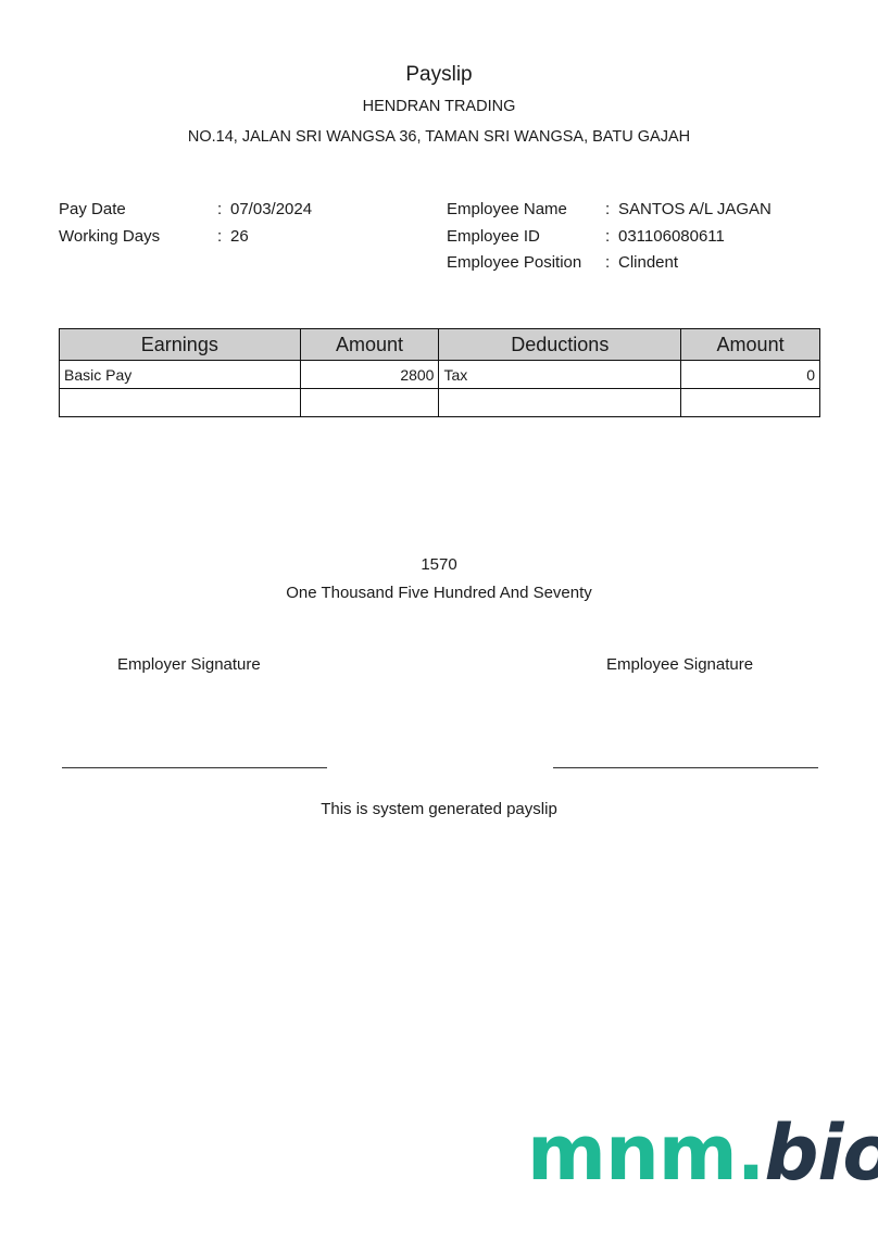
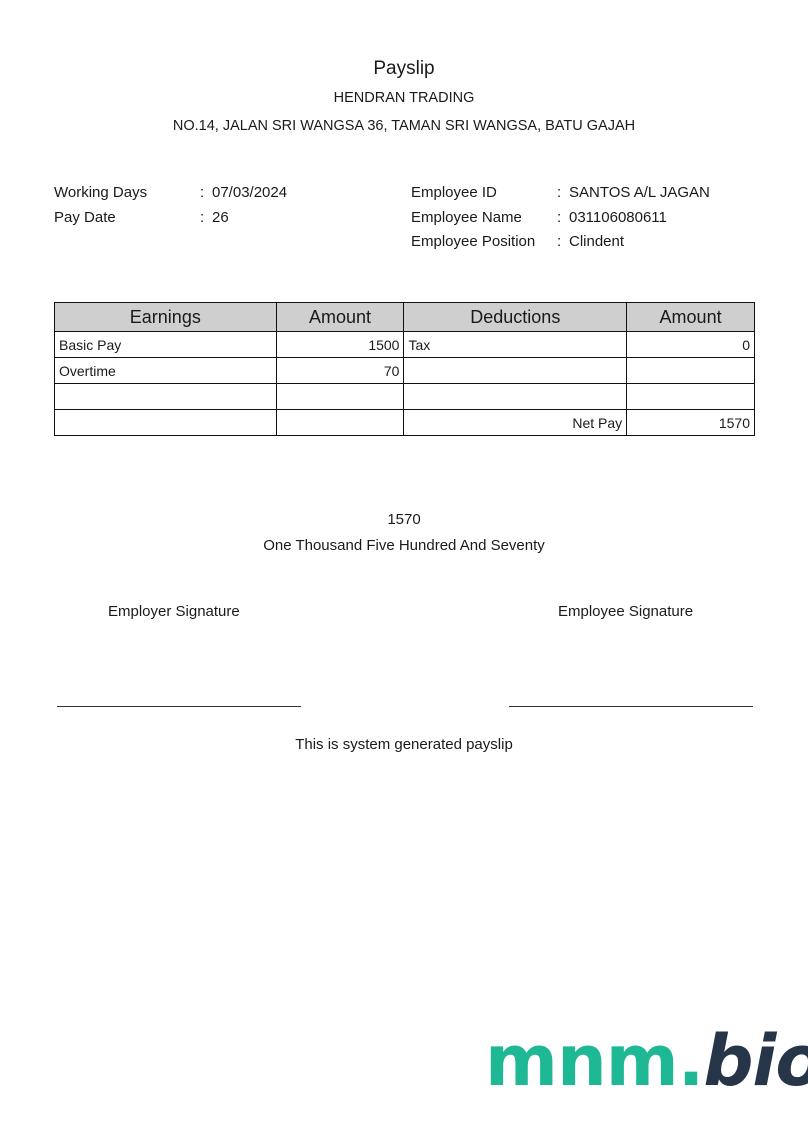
  Payslip
  HENDRAN TRADING
  NO.14, JALAN SRI WANGSA 36, TAMAN SRI WANGSA, BATU GAJAH
- Pay Date
+ Working Days
  :
  07/03/2024
- Working Days
+ Pay Date
  :
  26
- Employee Name
+ Employee ID
  :
  SANTOS A/L JAGAN
- Employee ID
+ Employee Name
  :
  031106080611
  Employee Position
  :
  Clindent
  Earnings	Amount	Deductions	Amount
- Basic Pay	2800	Tax	0
+ Basic Pay	1500	Tax	0
+ Overtime	70
+ 		Net Pay	1570
  1570
  One Thousand Five Hundred And Seventy
  Employer Signature
  Employee Signature
  This is system generated payslip
  mnm.bio
